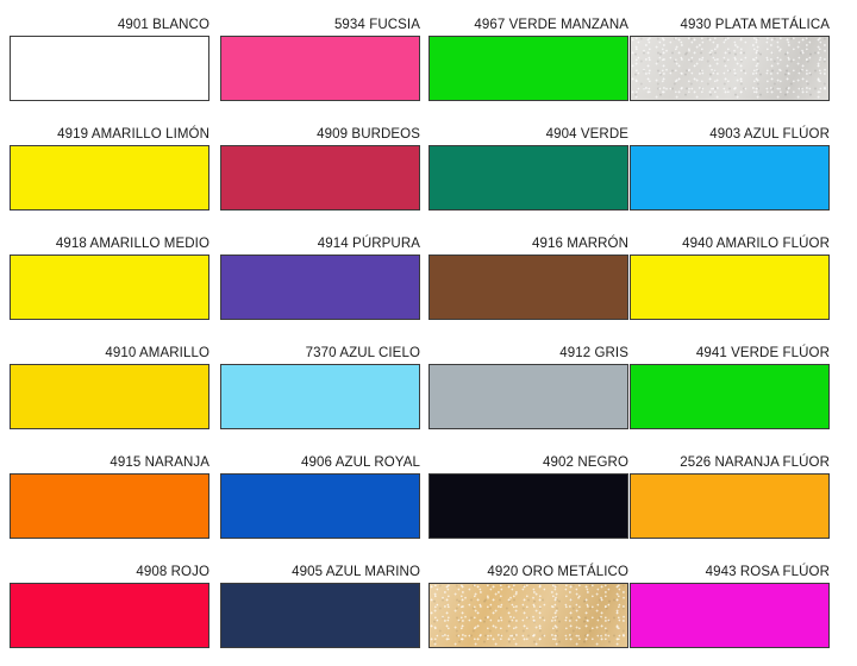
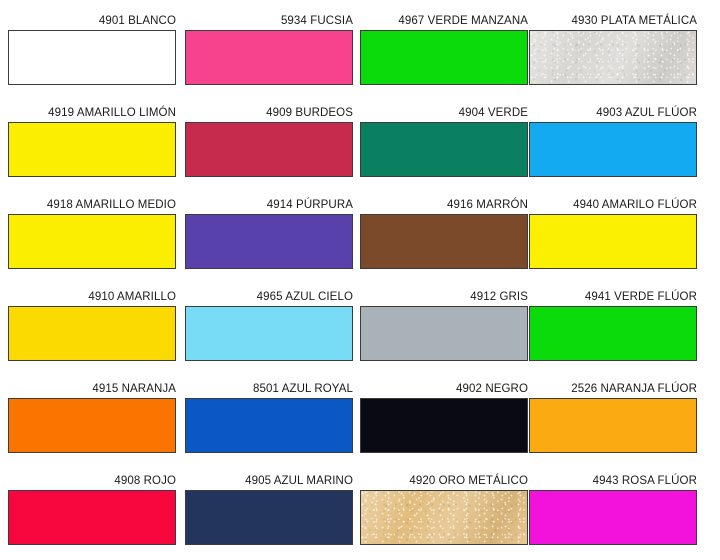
  4901 BLANCO
  5934 FUCSIA
  4967 VERDE MANZANA
  4930 PLATA METÁLICA
  4919 AMARILLO LIMÓN
  4909 BURDEOS
  4904 VERDE
  4903 AZUL FLÚOR
  4918 AMARILLO MEDIO
  4914 PÚRPURA
  4916 MARRÓN
  4940 AMARILO FLÚOR
  4910 AMARILLO
- 7370 AZUL CIELO
+ 4965 AZUL CIELO
  4912 GRIS
  4941 VERDE FLÚOR
  4915 NARANJA
- 4906 AZUL ROYAL
+ 8501 AZUL ROYAL
  4902 NEGRO
  2526 NARANJA FLÚOR
  4908 ROJO
  4905 AZUL MARINO
  4920 ORO METÁLICO
  4943 ROSA FLÚOR
